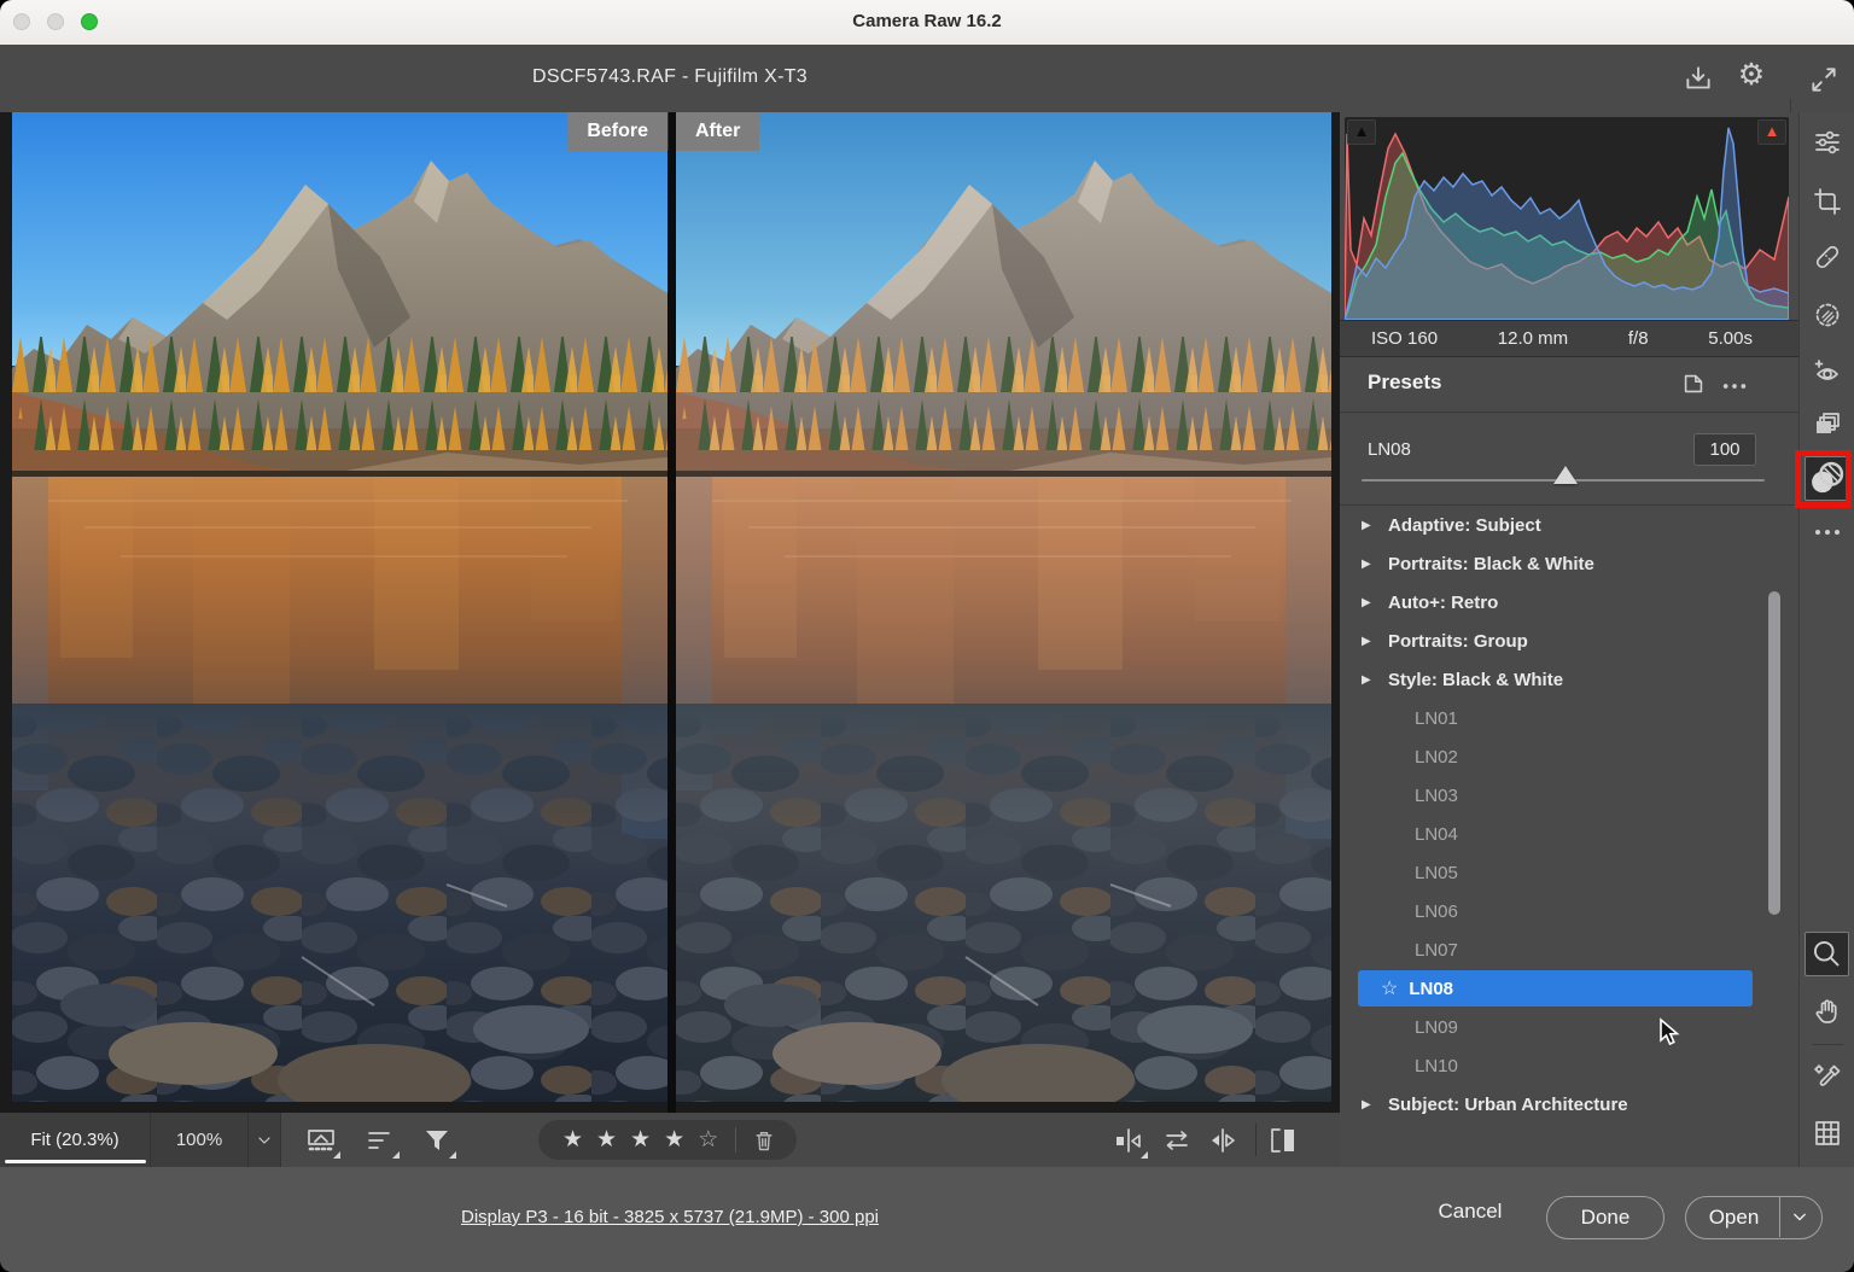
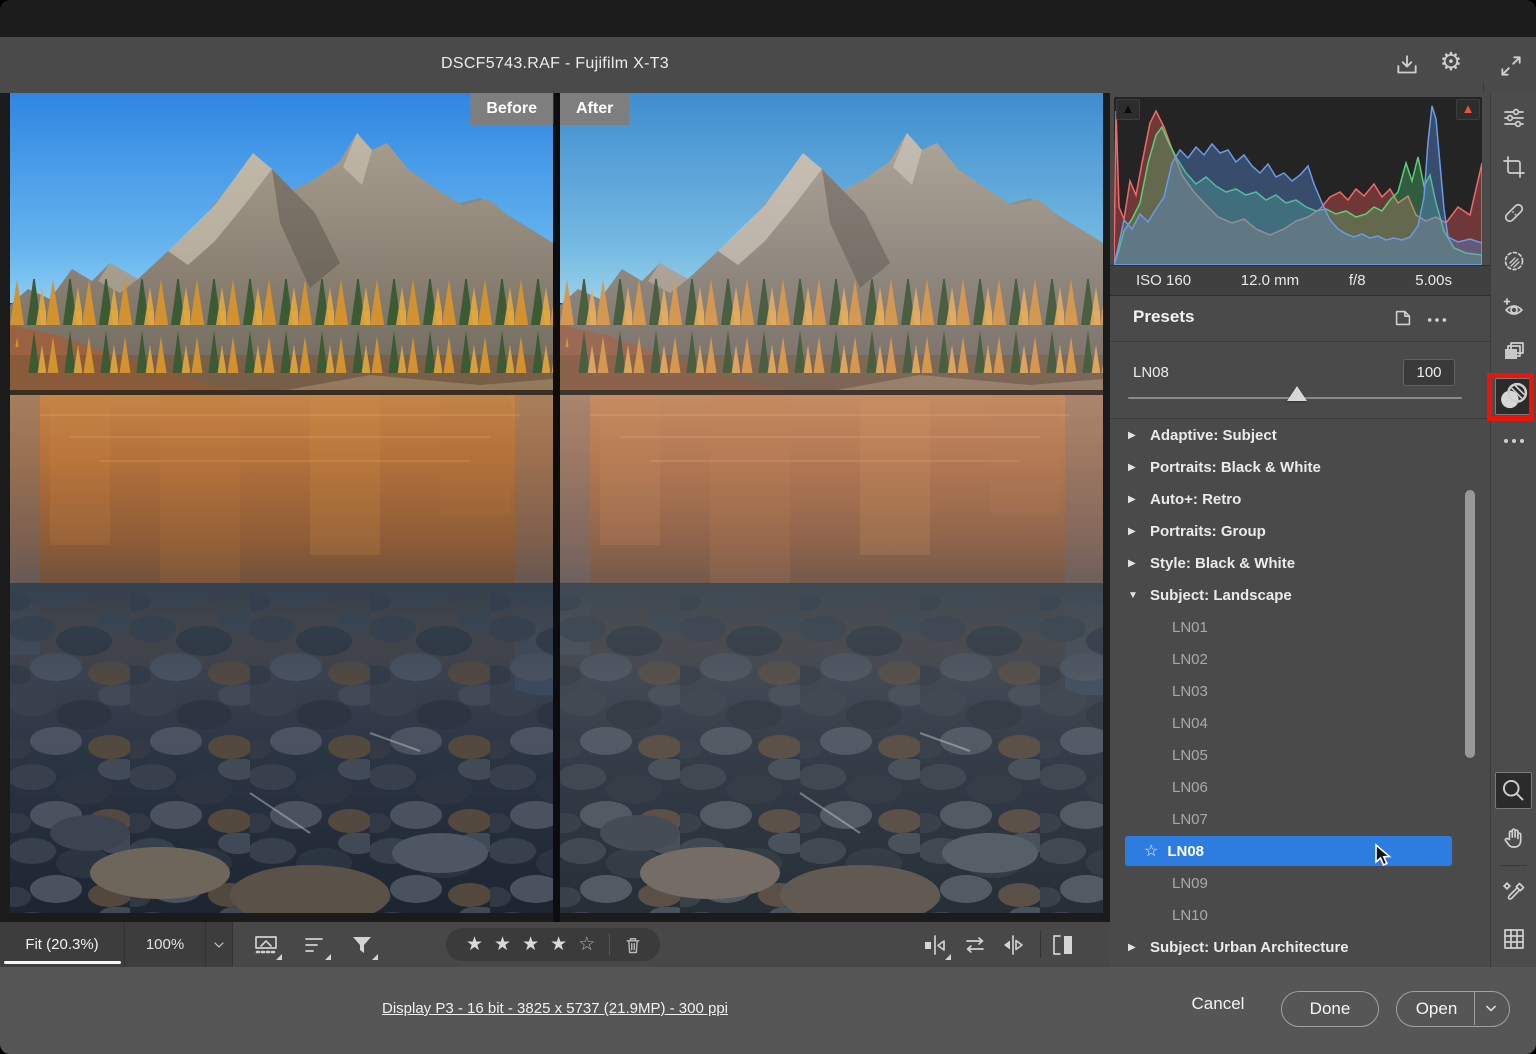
- Camera Raw 16.2
  DSCF5743.RAF - Fujifilm X-T3
  ⚙
  Before
  After
  ▲
  ▲
  ISO 160
  12.0 mm
  f/8
  5.00s
  Presets
  LN08
  100
  ▶
  Adaptive: Subject
  ▶
  Portraits: Black & White
  ▶
  Auto+: Retro
  ▶
  Portraits: Group
  ▶
  Style: Black & White
+ ▼
+ Subject: Landscape
  LN01
  LN02
  LN03
  LN04
  LN05
  LN06
  LN07
  ☆
  LN08
  LN09
  LN10
  ▶
  Subject: Urban Architecture
  Fit (20.3%)
  100%
  ★
  ★
  ★
  ★
  ☆
  Display P3 - 16 bit - 3825 x 5737 (21.9MP) - 300 ppi
  Cancel
  Done
  Open
